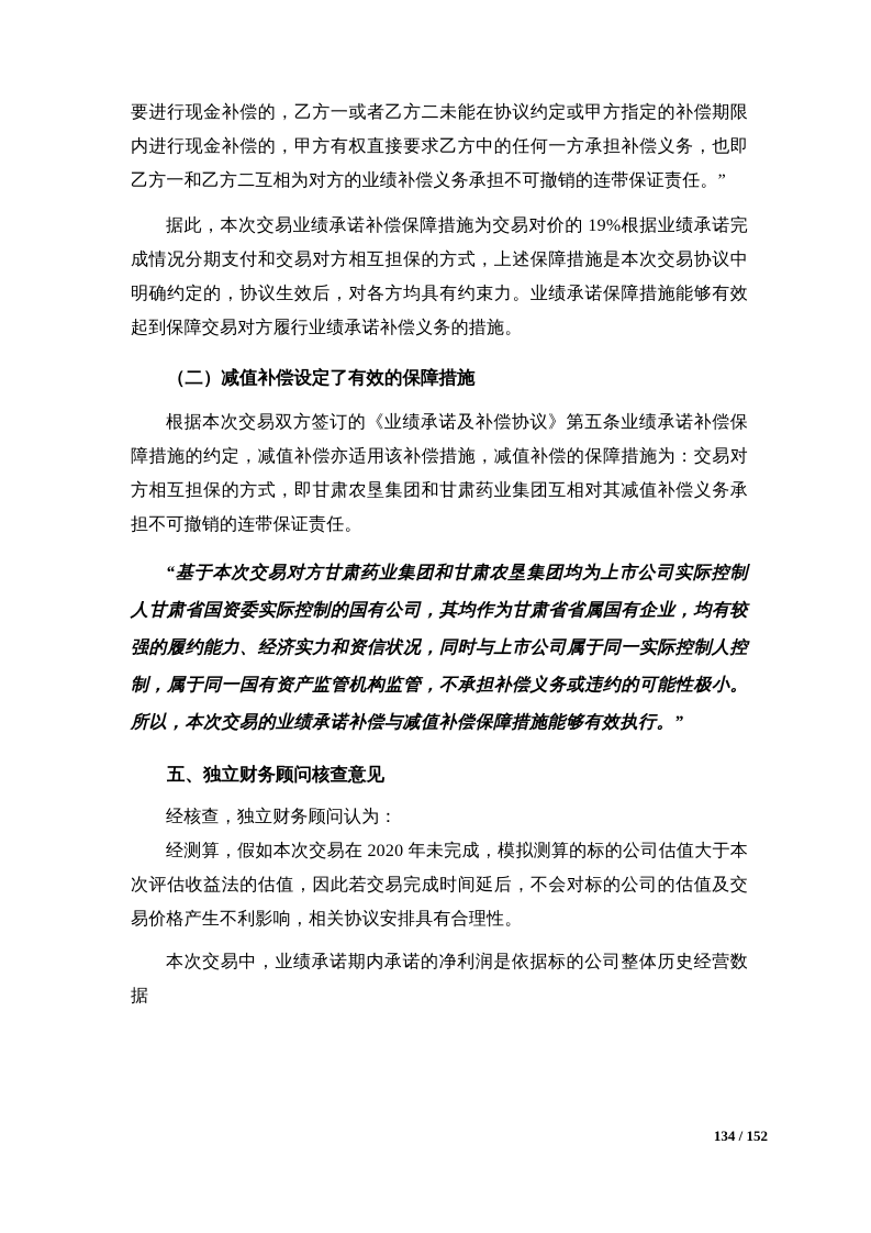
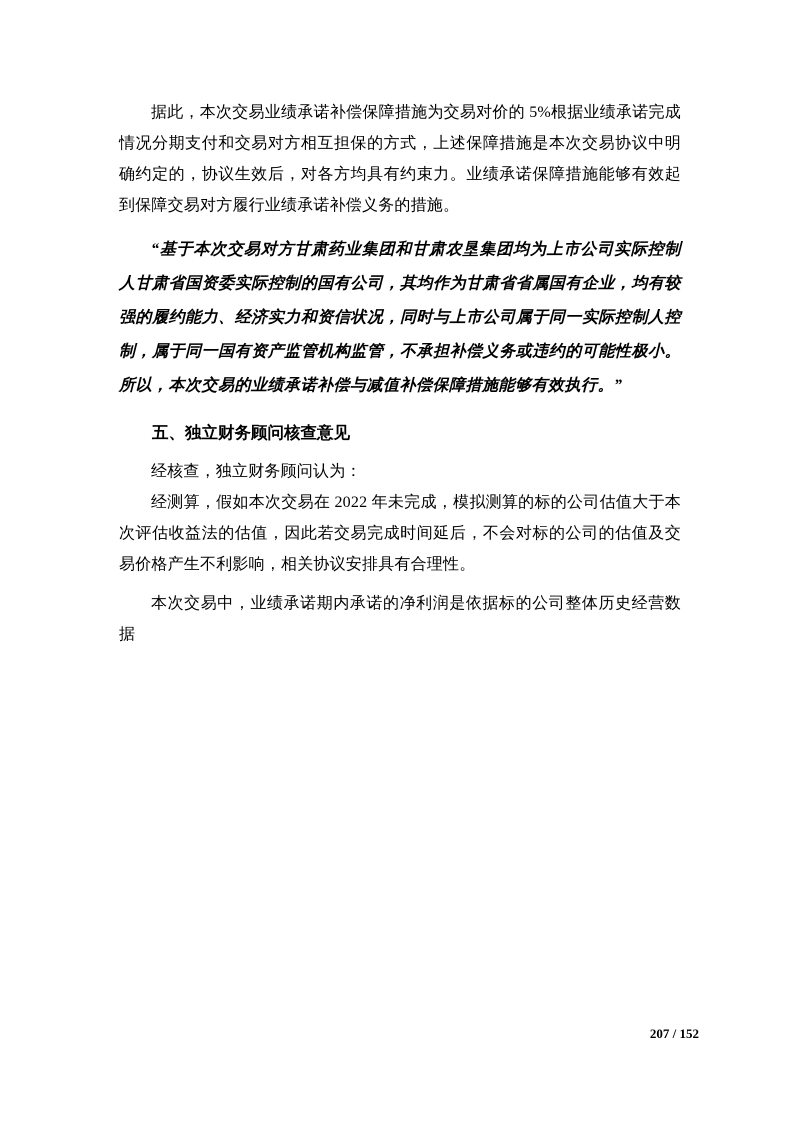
- 要进行现金补偿的，乙方一或者乙方二未能在协议约定或甲方指定的补偿期限内进行现金补偿的，甲方有权直接要求乙方中的任何一方承担补偿义务，也即乙方一和乙方二互相为对方的业绩补偿义务承担不可撤销的连带保证责任。”
- 据此，本次交易业绩承诺补偿保障措施为交易对价的 19%根据业绩承诺完成情况分期支付和交易对方相互担保的方式，上述保障措施是本次交易协议中明确约定的，协议生效后，对各方均具有约束力。业绩承诺保障措施能够有效起到保障交易对方履行业绩承诺补偿义务的措施。
+ 据此，本次交易业绩承诺补偿保障措施为交易对价的 5%根据业绩承诺完成情况分期支付和交易对方相互担保的方式，上述保障措施是本次交易协议中明确约定的，协议生效后，对各方均具有约束力。业绩承诺保障措施能够有效起到保障交易对方履行业绩承诺补偿义务的措施。
- （二）减值补偿设定了有效的保障措施
- 根据本次交易双方签订的《业绩承诺及补偿协议》第五条业绩承诺补偿保障措施的约定，减值补偿亦适用该补偿措施，减值补偿的保障措施为：交易对方相互担保的方式，即甘肃农垦集团和甘肃药业集团互相对其减值补偿义务承担不可撤销的连带保证责任。
  “基于本次交易对方甘肃药业集团和甘肃农垦集团均为上市公司实际控制人甘肃省国资委实际控制的国有公司，其均作为甘肃省省属国有企业，均有较强的履约能力、经济实力和资信状况，同时与上市公司属于同一实际控制人控制，属于同一国有资产监管机构监管，不承担补偿义务或违约的可能性极小。所以，本次交易的业绩承诺补偿与减值补偿保障措施能够有效执行。”
  五、独立财务顾问核查意见
  经核查，独立财务顾问认为：
- 经测算，假如本次交易在 2020 年未完成，模拟测算的标的公司估值大于本次评估收益法的估值，因此若交易完成时间延后，不会对标的公司的估值及交易价格产生不利影响，相关协议安排具有合理性。
+ 经测算，假如本次交易在 2022 年未完成，模拟测算的标的公司估值大于本次评估收益法的估值，因此若交易完成时间延后，不会对标的公司的估值及交易价格产生不利影响，相关协议安排具有合理性。
  本次交易中，业绩承诺期内承诺的净利润是依据标的公司整体历史经营数据
- 134 / 152
+ 207 / 152
